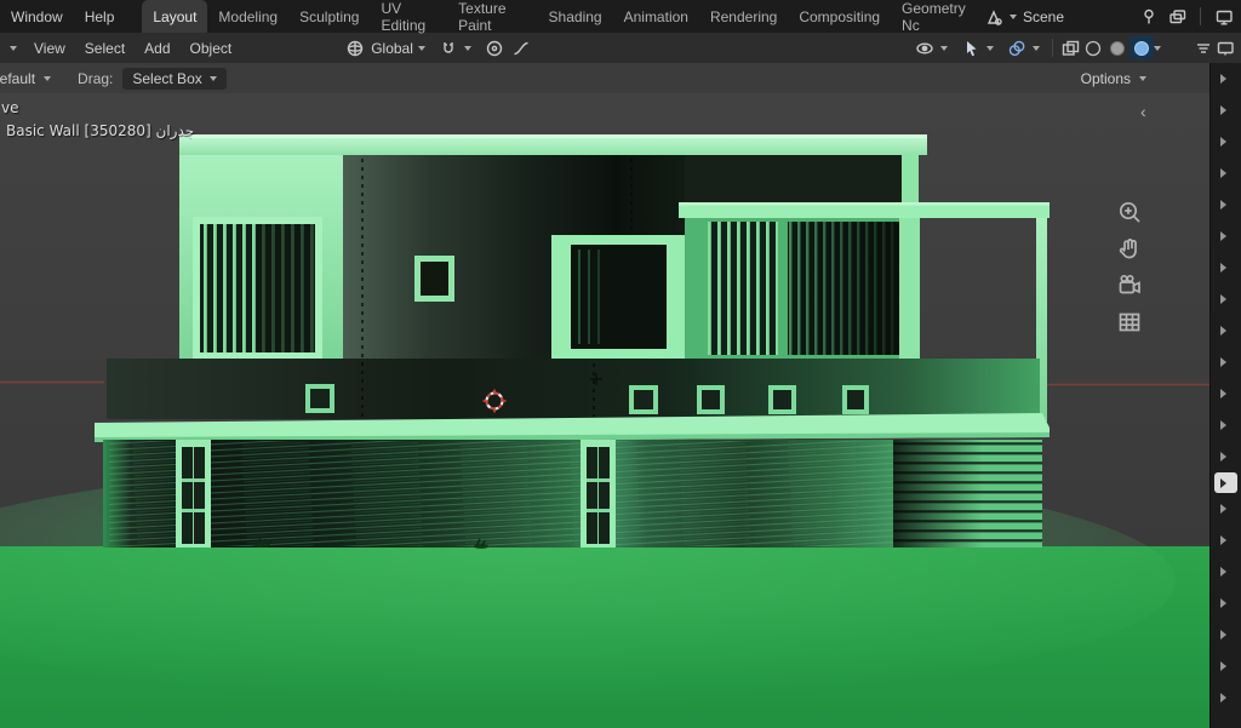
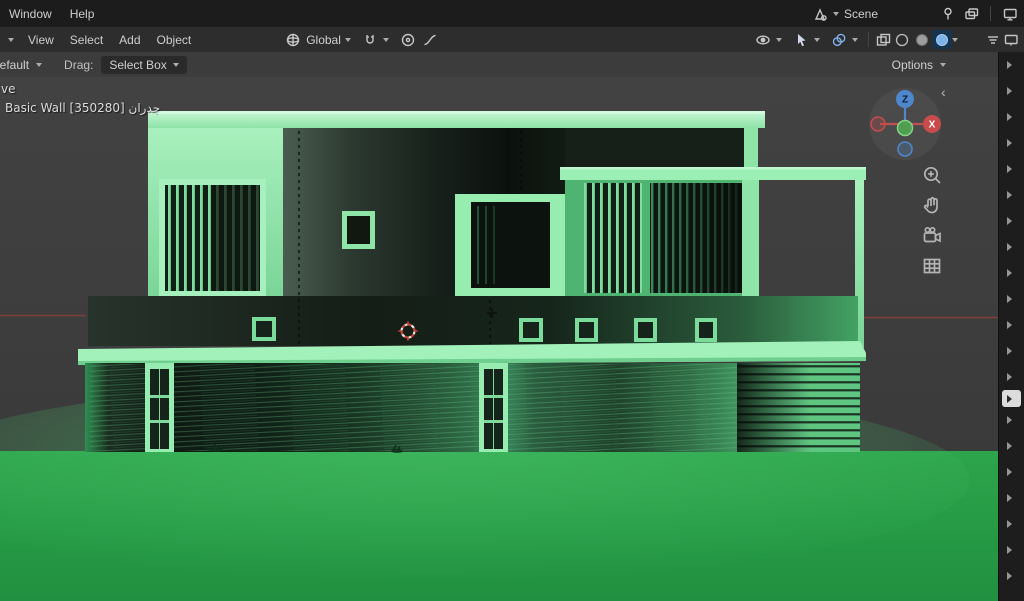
  Window
  Help
- Layout
- Modeling
- Sculpting
- UV Editing
- Texture Paint
- Shading
- Animation
- Rendering
- Compositing
- Geometry Nc
  Scene
  View
  Select
  Add
  Object
  Global
  efault
  Drag:
  Select Box
  Options
  ve
  Basic Wall جدران [350280]
+ Z
+ X
  ‹
